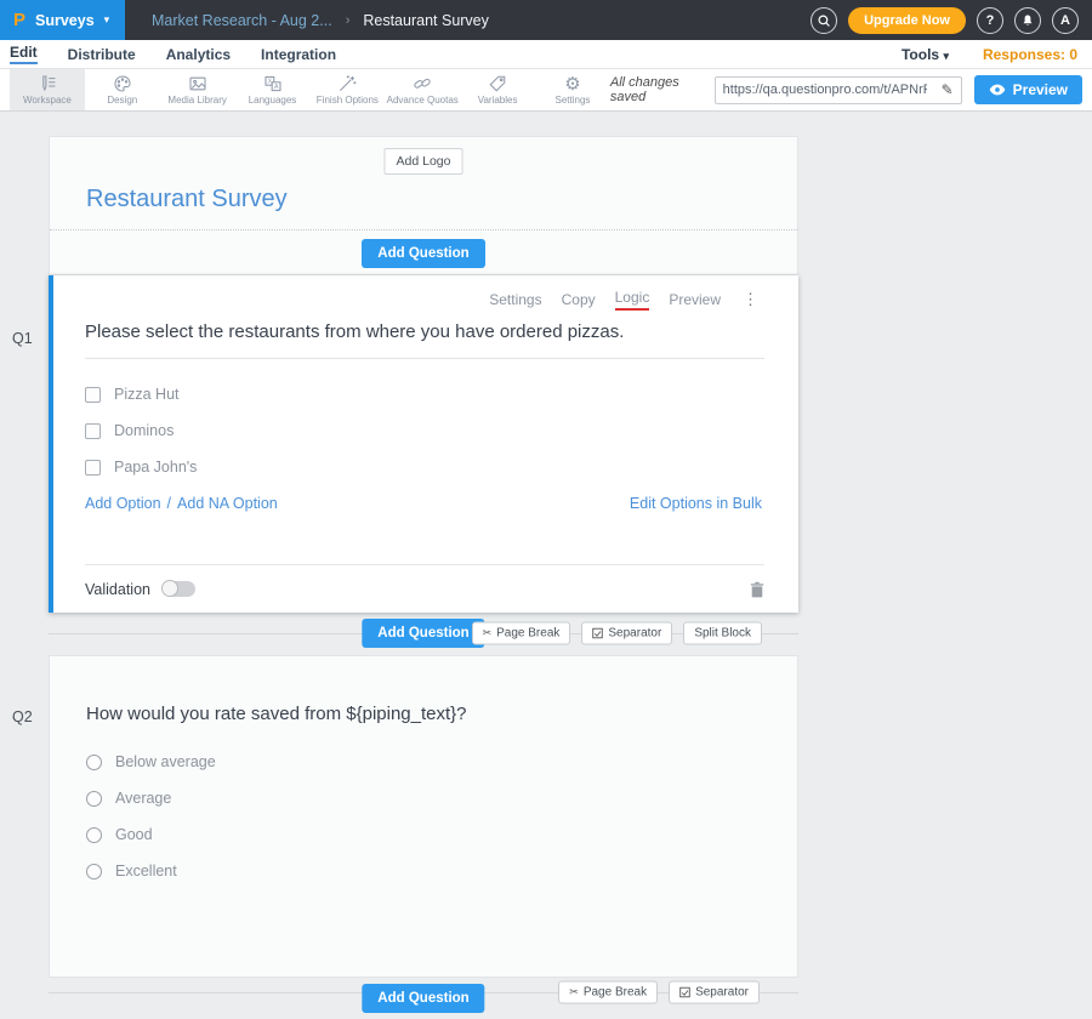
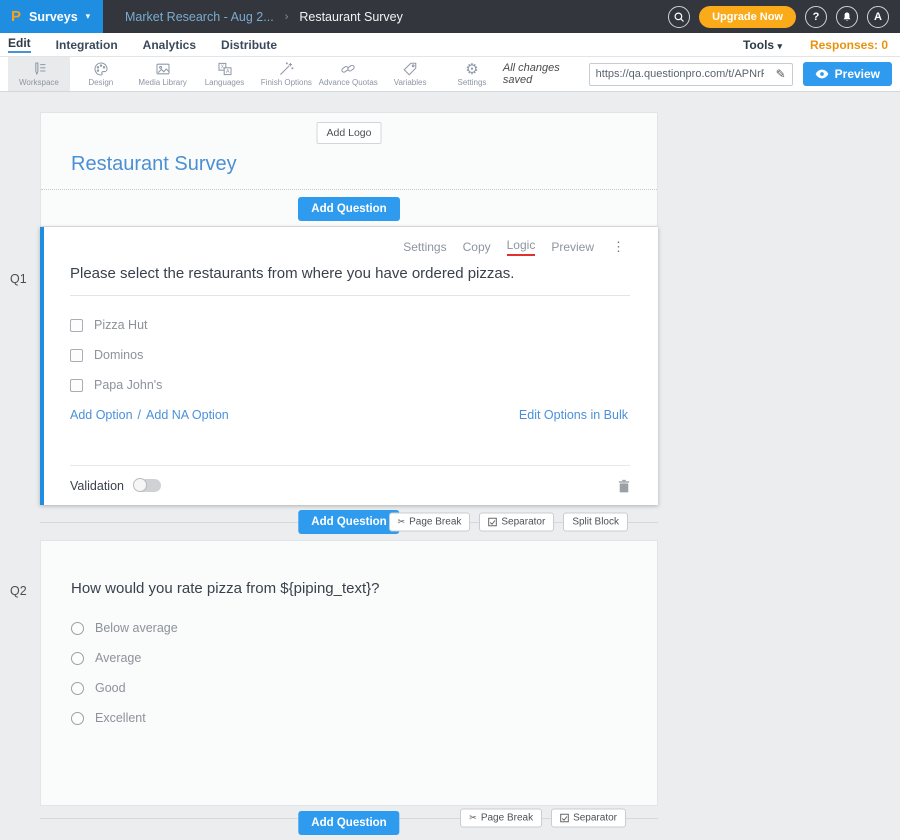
  P
  Surveys
  ▾
  Market Research - Aug 2...
  ›
  Restaurant Survey
  Upgrade Now
  ?
  A
  Edit
- Distribute
+ Integration
  Analytics
- Integration
+ Distribute
  Tools ▾
  Responses: 0
  Workspace
  Design
  Media Library
  Languages
  Finish Options
  Advance Quotas
  Variables
  ⚙
  Settings
  All changes saved
  https://qa.questionpro.com/t/APNr
  ✎
  Preview
  Q1
  Q2
  Add Logo
  Restaurant Survey
  Add Question
  Settings
  Copy
  Logic
  Preview
  ⋮
  Please select the restaurants from where you have ordered pizzas.
  Pizza Hut
  Dominos
  Papa John's
  Add Option
  /
  Add NA Option
  Edit Options in Bulk
  Validation
  Add Question
  ✂
  Page Break
  Separator
  Split Block
- How would you rate saved from ${piping_text}?
+ How would you rate pizza from ${piping_text}?
  Below average
  Average
  Good
  Excellent
  Add Question
  ✂
  Page Break
  Separator
